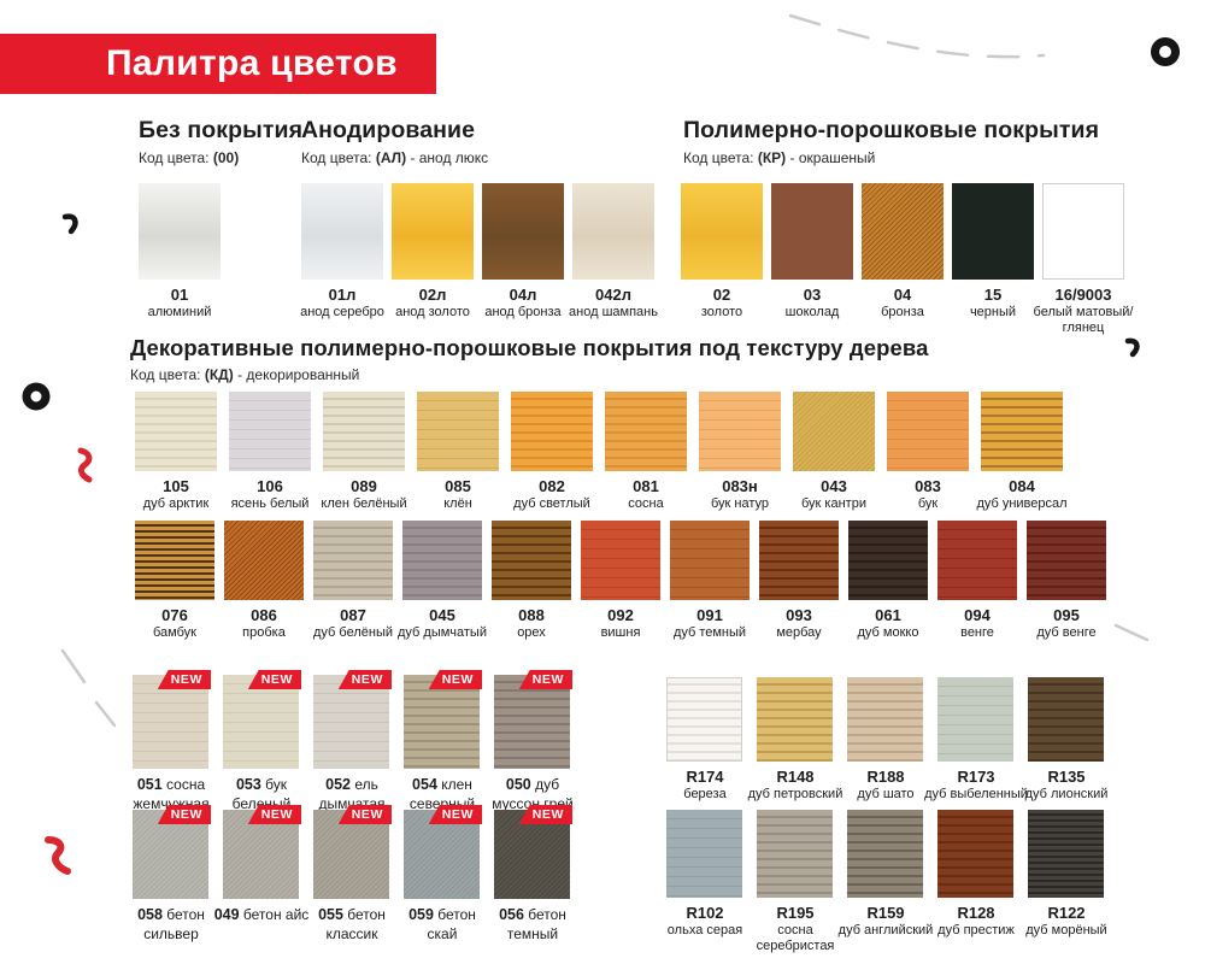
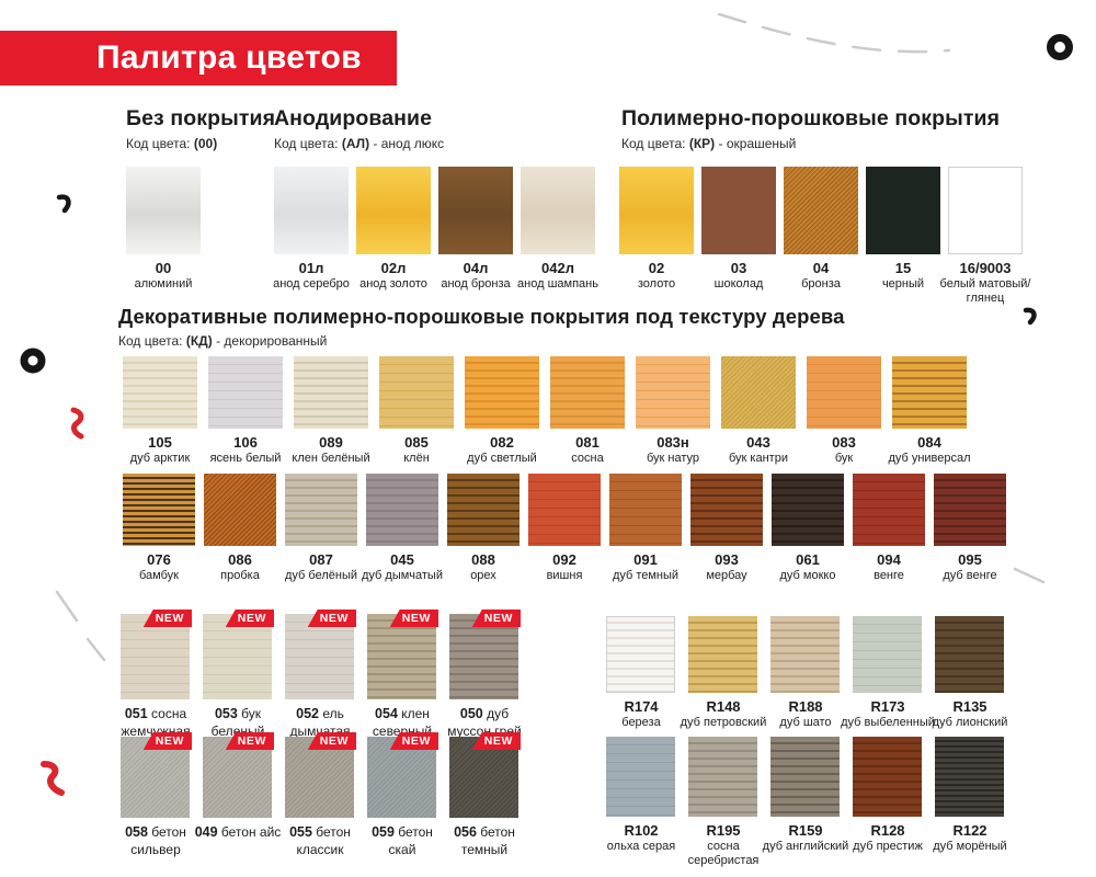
  Палитра цветов
  Без покрытия
  Код цвета: (00)
  Анодирование
  Код цвета: (АЛ) - анод люкс
  Полимерно-порошковые покрытия
  Код цвета: (КР) - окрашеный
  Декоративные полимерно-порошковые покрытия под текстуру дерева
  Код цвета: (КД) - декорированный
- 01
+ 00
  алюминий
  01л
  анод серебро
  02л
  анод золото
  04л
  анод бронза
  042л
  анод шампань
  02
  золото
  03
  шоколад
  04
  бронза
  15
  черный
  16/9003
  белый матовый/глянец
  105
  дуб арктик
  106
  ясень белый
  089
  клен белёный
  085
  клён
  082
  дуб светлый
  081
  сосна
  083н
  бук натур
  043
  бук кантри
  083
  бук
  084
  дуб универсал
  076
  бамбук
  086
  пробка
  087
  дуб белёный
  045
  дуб дымчатый
  088
  орех
  092
  вишня
  091
  дуб темный
  093
  мербау
  061
  дуб мокко
  094
  венге
  095
  дуб венге
  NEW
  051 сосна жемчужная
  NEW
  053 бук беленый
  NEW
  052 ель дымчатая
  NEW
  054 клен северный
  NEW
  050 дуб муссон грей
  NEW
  058 бетон сильвер
  NEW
  049 бетон айс
  NEW
  055 бетон классик
  NEW
  059 бетон скай
  NEW
  056 бетон темный
  R174
  береза
  R148
  дуб петровский
  R188
  дуб шато
  R173
  дуб выбеленный
  R135
  дуб лионский
  R102
  ольха серая
  R195
  сосна серебристая
  R159
  дуб английский
  R128
  дуб престиж
  R122
  дуб морёный
